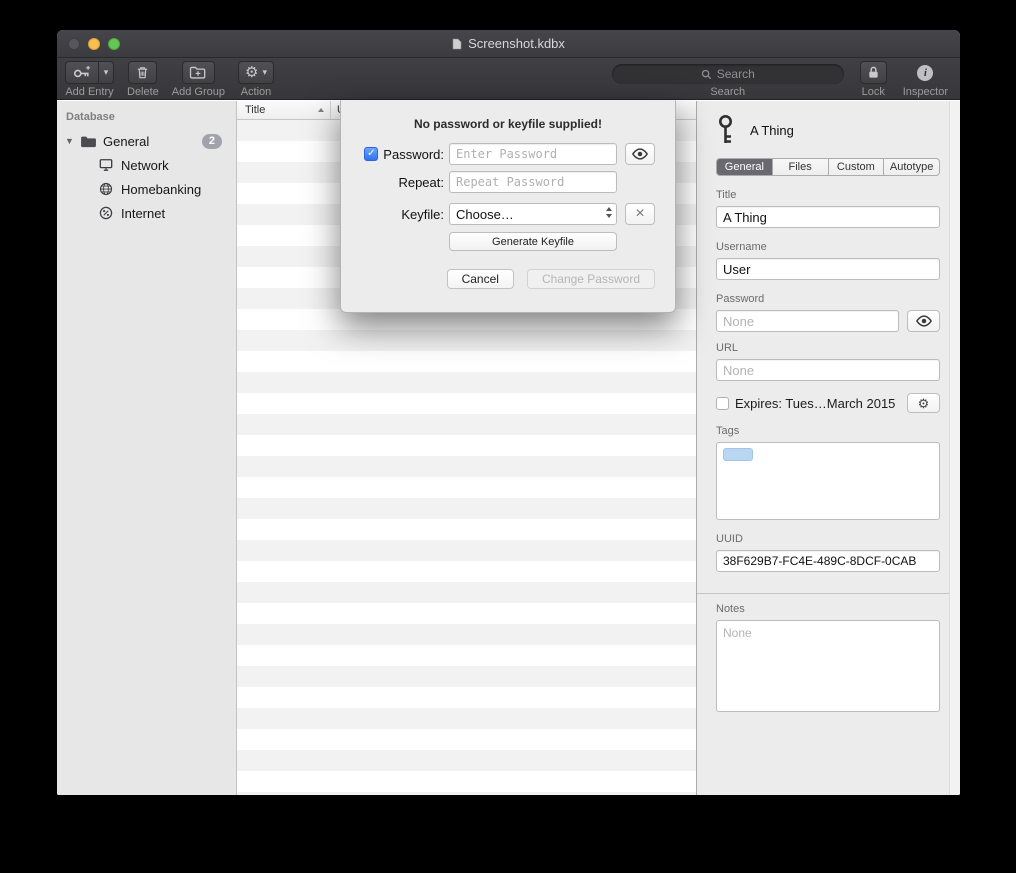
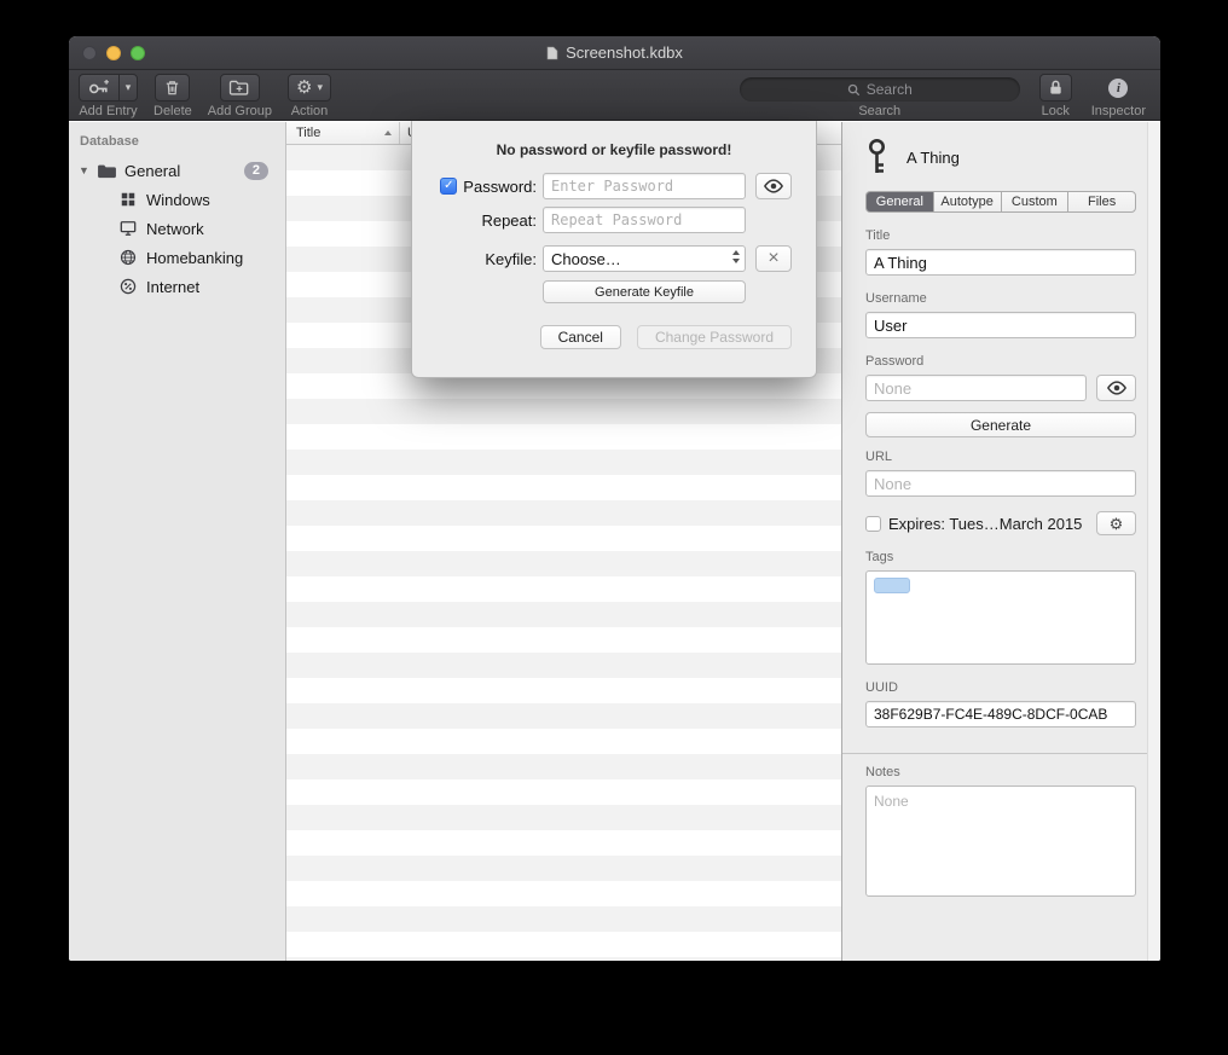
  Screenshot.kdbx
  ▾
  Add Entry
  Delete
  Add Group
  ⚙
  ▾
  Action
  Search
  Search
  Lock
  i
  Inspector
  Database
  ▼
  General
  2
+ Windows
  Network
  Homebanking
  Internet
  Title
  A Thing
  General
- Files
+ Autotype
  Custom
- Autotype
+ Files
  Title
  A Thing
  Username
  User
  Password
  None
+ Generate
  URL
  None
  Expires: Tues…March 2015
  ⚙
  Tags
  UUID
  38F629B7-FC4E-489C-8DCF-0CAB
  Notes
  None
- No password or keyfile supplied!
+ No password or keyfile password!
  ✓
  Password:
  Enter Password
  Repeat:
  Repeat Password
  Keyfile:
  Choose…
  ×
  Generate Keyfile
  Cancel
  Change Password
